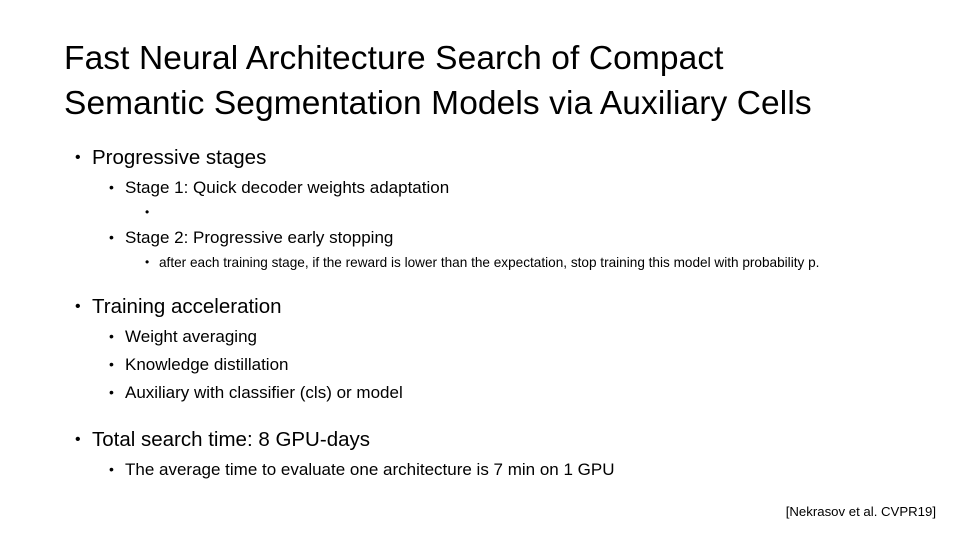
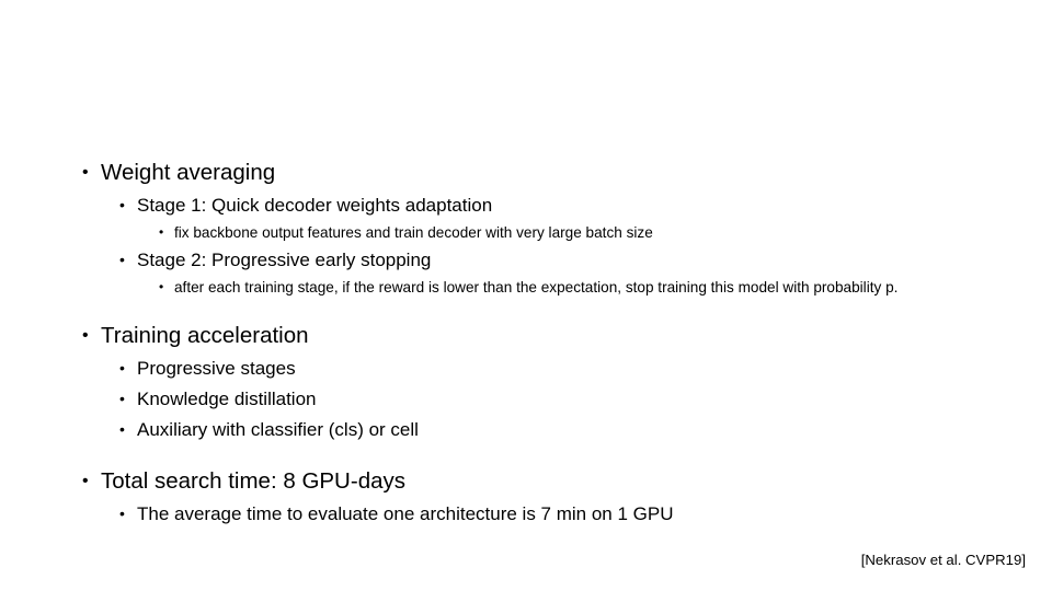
- Fast Neural Architecture Search of Compact
- Semantic Segmentation Models via Auxiliary Cells
  •
- Progressive stages
+ Weight averaging
  •
  Stage 1: Quick decoder weights adaptation
  •
+ fix backbone output features and train decoder with very large batch size
  •
  Stage 2: Progressive early stopping
  •
  after each training stage, if the reward is lower than the expectation, stop training this model with probability p.
  •
  Training acceleration
  •
- Weight averaging
+ Progressive stages
  •
  Knowledge distillation
  •
- Auxiliary with classifier (cls) or model
+ Auxiliary with classifier (cls) or cell
  •
  Total search time: 8 GPU-days
  •
  The average time to evaluate one architecture is 7 min on 1 GPU
  [Nekrasov et al. CVPR19]
